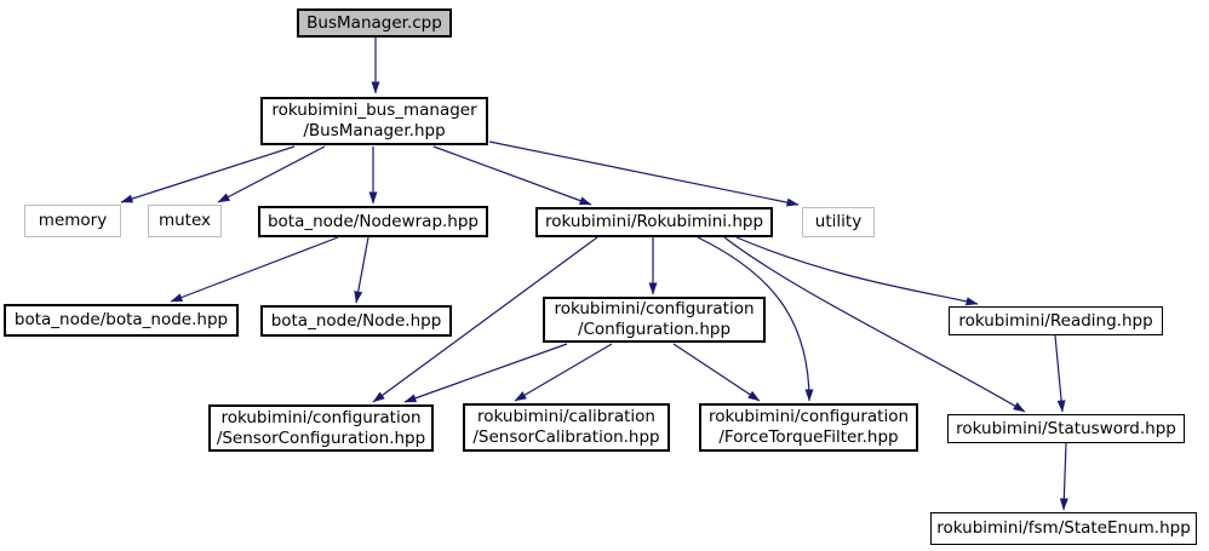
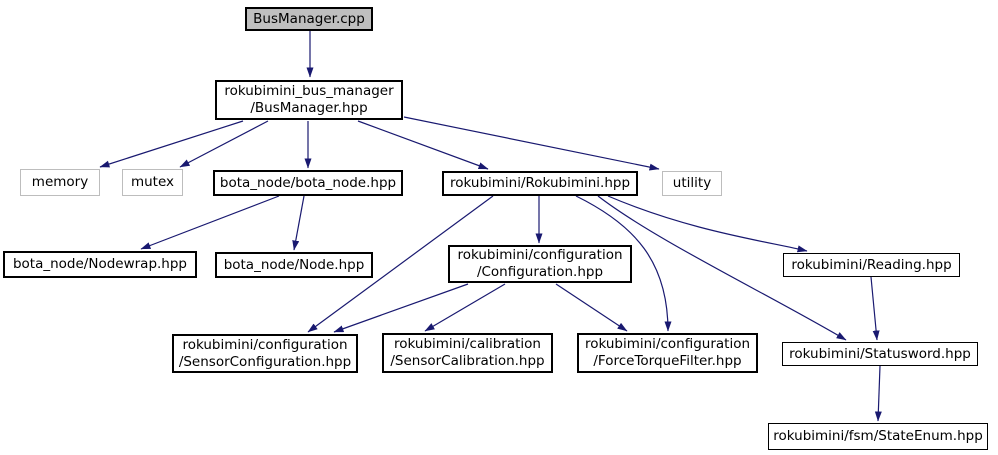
  BusManager.cpp
  rokubimini_bus_manager
  /BusManager.hpp
  memory
  mutex
- bota_node/Nodewrap.hpp
+ bota_node/bota_node.hpp
  rokubimini/Rokubimini.hpp
  utility
- bota_node/bota_node.hpp
+ bota_node/Nodewrap.hpp
  bota_node/Node.hpp
  rokubimini/configuration
  /Configuration.hpp
  rokubimini/Reading.hpp
  rokubimini/configuration
  /SensorConfiguration.hpp
  rokubimini/calibration
  /SensorCalibration.hpp
  rokubimini/configuration
  /ForceTorqueFilter.hpp
  rokubimini/Statusword.hpp
  rokubimini/fsm/StateEnum.hpp
